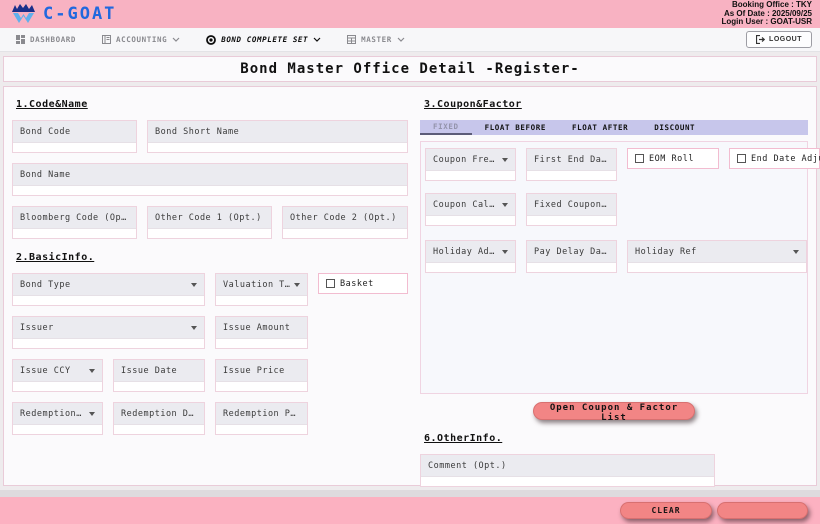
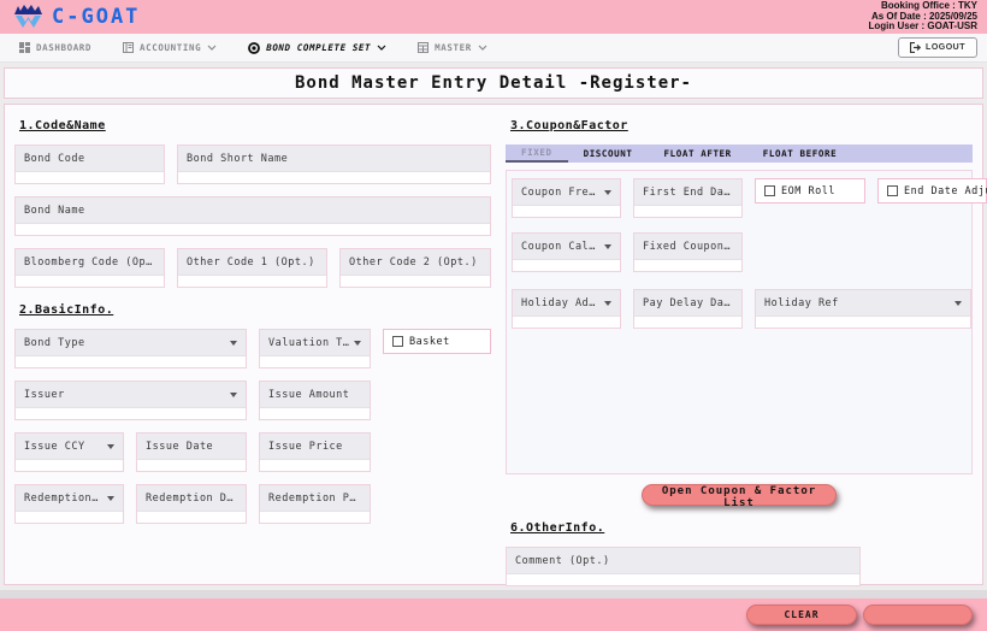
  C-GOAT
  Booking Office : TKY
  As Of Date : 2025/09/25
  Login User : GOAT-USR
  DASHBOARD
  ACCOUNTING
  BOND COMPLETE SET
  MASTER
- Bond Master Office Detail -Register-
+ Bond Master Entry Detail -Register-
  1.Code&Name
  Bond Code
  Bond Short Name
  Bond Name
  Bloomberg Code (Opt
  Other Code 1 (Opt.)
  Other Code 2 (Opt.)
  2.BasicInfo.
  Bond Type
  Valuation Ty
  Basket
  Issuer
  Issue Amount
  Issue CCY
  Issue Date
  Issue Price
  Redemption T
  Redemption Dat
  Redemption Pri
  3.Coupon&Factor
  FIXED
- FLOAT BEFORE
+ DISCOUNT
  FLOAT AFTER
- DISCOUNT
+ FLOAT BEFORE
  Coupon Frequ
  First End Dat
  EOM Roll
  End Date Adj
  Coupon Calc
  Fixed Coupon
  Holiday Adju
  Pay Delay Day
  Holiday Ref
  Open Coupon & Factor List
  6.OtherInfo.
  Comment (Opt.)
  CLEAR
